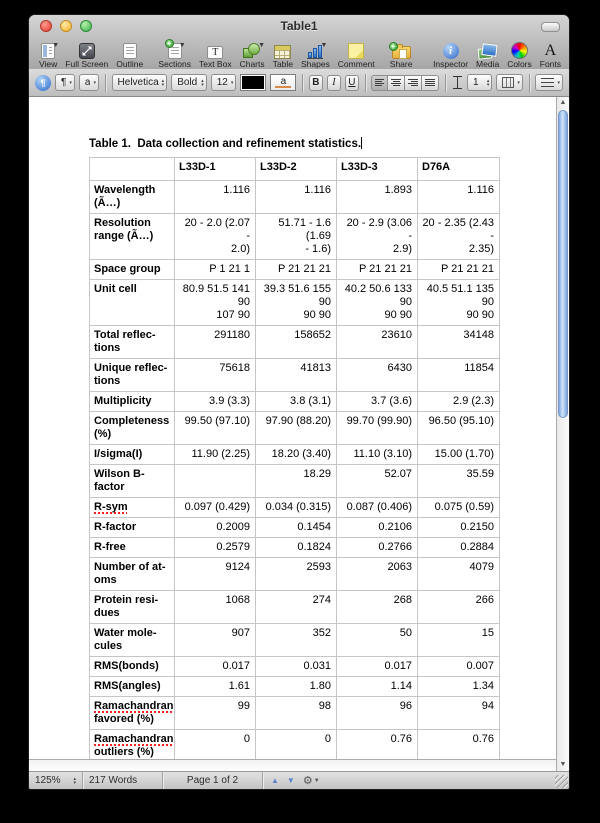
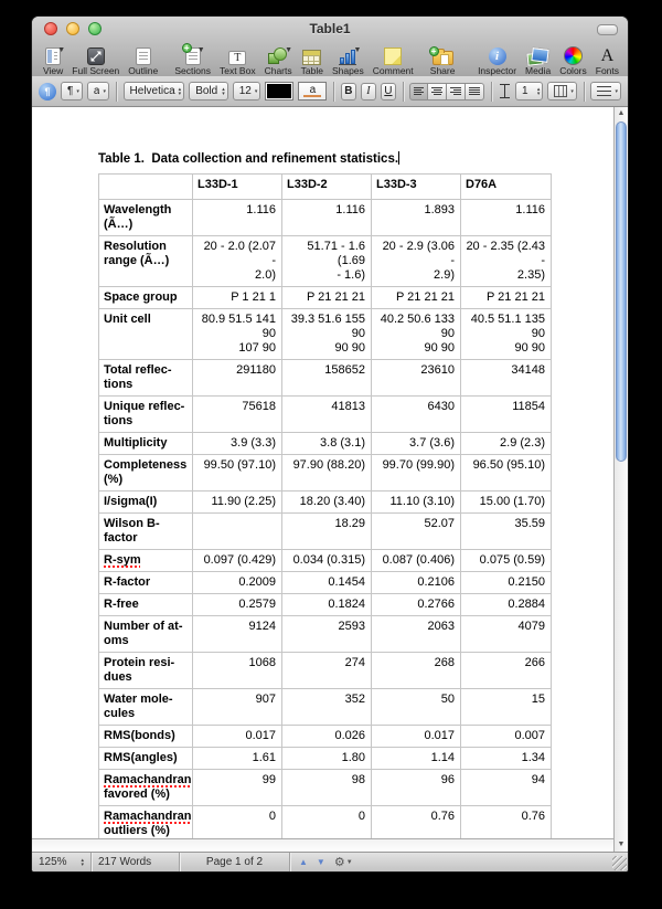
  Table1
  View
  Full Screen
  Outline
  +
  Sections
  T
  Text Box
  Charts
  Table
  Shapes
  Comment
  +
  Share
  i
  Inspector
  Media
  Colors
  A
  Fonts
  ¶
  ¶
  a
  Helvetica
  Bold
  12
  a
  B
  I
  U
  1
  Table 1. Data collection and refinement statistics.
  	L33D-1	L33D-2	L33D-3	D76A
  Wavelength(Ã…)	1.116	1.116	1.893	1.116
  Resolutionrange (Ã…)	20 - 2.0 (2.07 - 2.0)	51.71 - 1.6 (1.69 - 1.6)	20 - 2.9 (3.06 - 2.9)	20 - 2.35 (2.43 - 2.35)
  Space group	P 1 21 1	P 21 21 21	P 21 21 21	P 21 21 21
  Unit cell	80.9 51.5 141 90 107 90	39.3 51.6 155 90 90 90	40.2 50.6 133 90 90 90	40.5 51.1 135 90 90 90
  Total reflec-tions	291180	158652	23610	34148
  Unique reflec-tions	75618	41813	6430	11854
  Multiplicity	3.9 (3.3)	3.8 (3.1)	3.7 (3.6)	2.9 (2.3)
  Completeness(%)	99.50 (97.10)	97.90 (88.20)	99.70 (99.90)	96.50 (95.10)
  I/sigma(I)	11.90 (2.25)	18.20 (3.40)	11.10 (3.10)	15.00 (1.70)
  Wilson B-factor		18.29	52.07	35.59
  R-sym	0.097 (0.429)	0.034 (0.315)	0.087 (0.406)	0.075 (0.59)
  R-factor	0.2009	0.1454	0.2106	0.2150
  R-free	0.2579	0.1824	0.2766	0.2884
  Number of at-oms	9124	2593	2063	4079
  Protein resi-dues	1068	274	268	266
  Water mole-cules	907	352	50	15
- RMS(bonds)	0.017	0.031	0.017	0.007
+ RMS(bonds)	0.017	0.026	0.017	0.007
  RMS(angles)	1.61	1.80	1.14	1.34
  Ramachandranfavored (%)	99	98	96	94
  Ramachandranoutliers (%)	0	0	0.76	0.76
  125%
  217 Words
  Page 1 of 2
  ▲
  ▼
  ⚙
